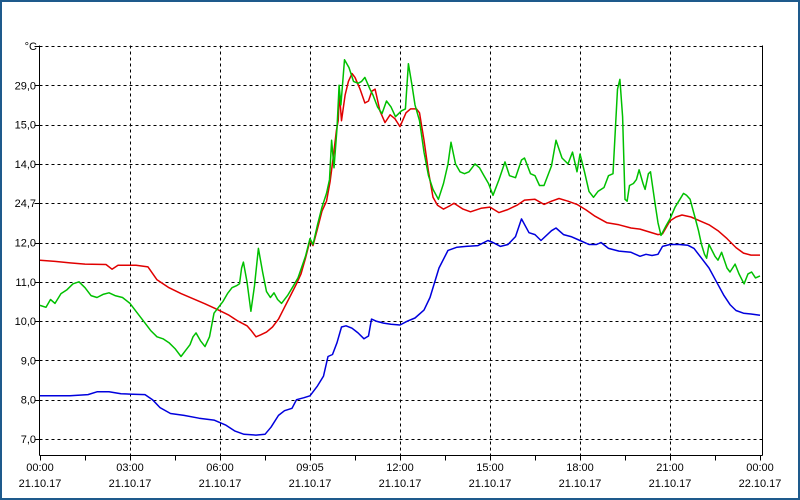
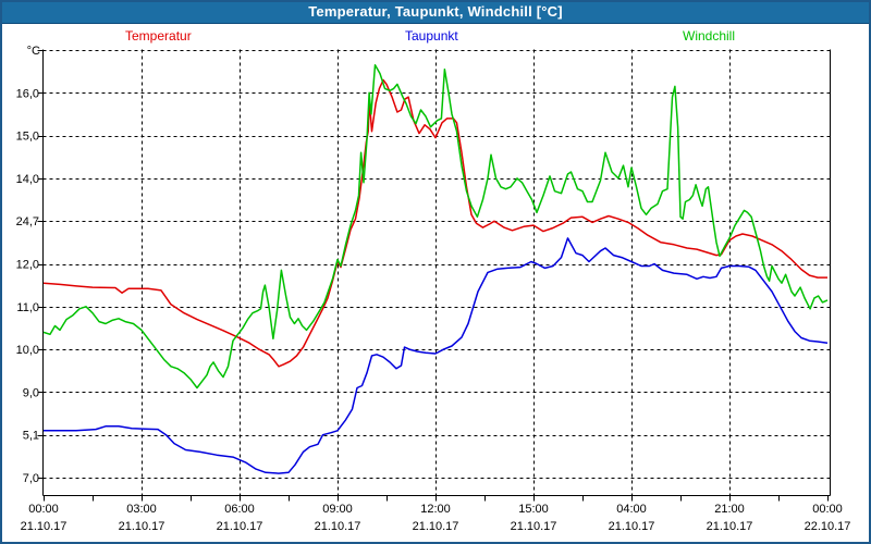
- 29,0
+ 16,0
  15,0
  14,0
  24,7
  12,0
  11,0
  10,0
  9,0
- 8,0
+ 5,1
  7,0
  °C
  00:00
  21.10.17
  03:00
  21.10.17
  06:00
  21.10.17
- 09:05
+ 09:00
  21.10.17
  12:00
  21.10.17
  15:00
  21.10.17
- 18:00
+ 04:00
  21.10.17
  21:00
  21.10.17
  00:00
  22.10.17
+ Temperatur, Taupunkt, Windchill [°C]
+ Temperatur
+ Taupunkt
+ Windchill
